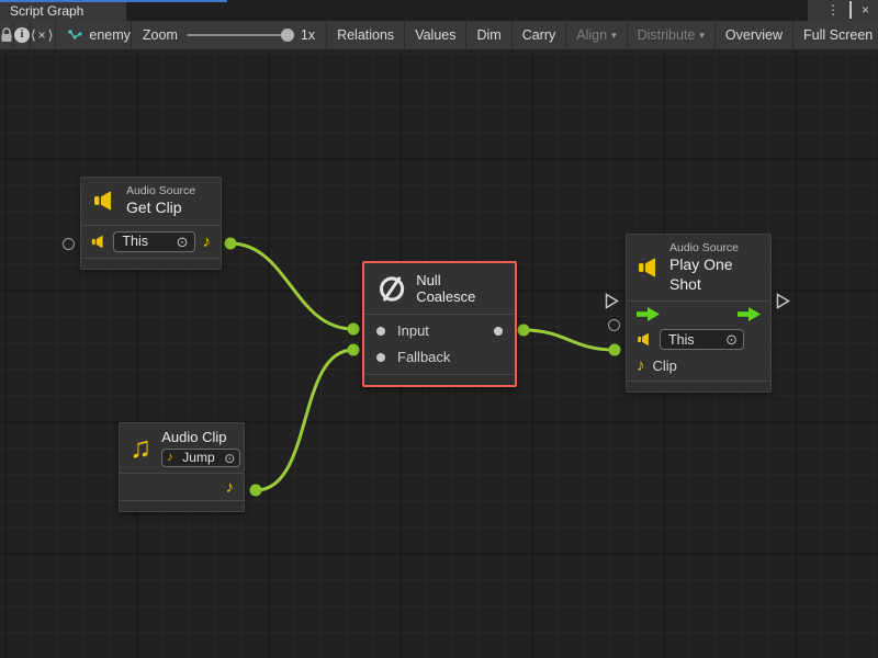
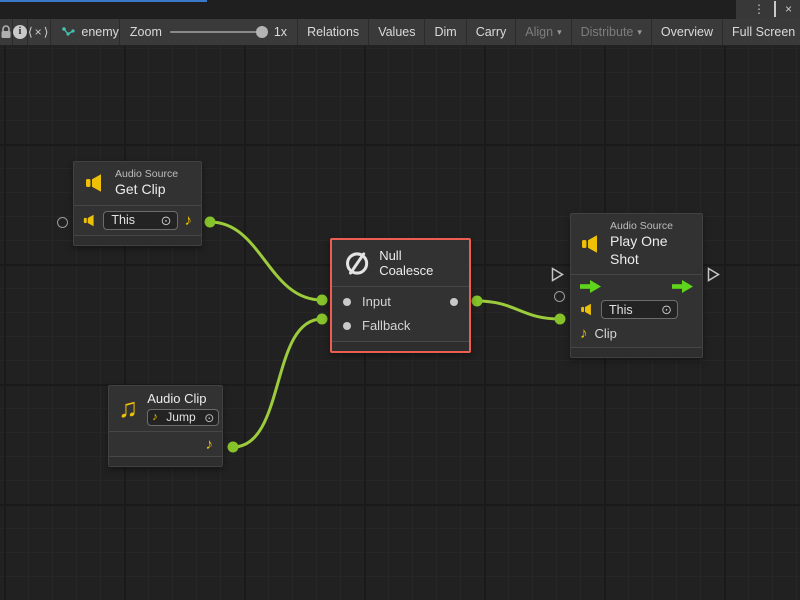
- Script Graph
  ⋮
  ×
  i
  ⟨×⟩
  enemy
  Zoom
  1x
  Relations
  Values
  Dim
  Carry
  Align
  ▾
  Distribute
  ▾
  Overview
  Full Screen
  Audio Source
  Get Clip
  This
  ⊙
  ♪
  Null Coalesce
  Input
  Fallback
  Audio Source
  Play One Shot
  This
  ⊙
  ♪
  Clip
  ♫
  Audio Clip
  ♪
  Jump
  ⊙
  ♪
